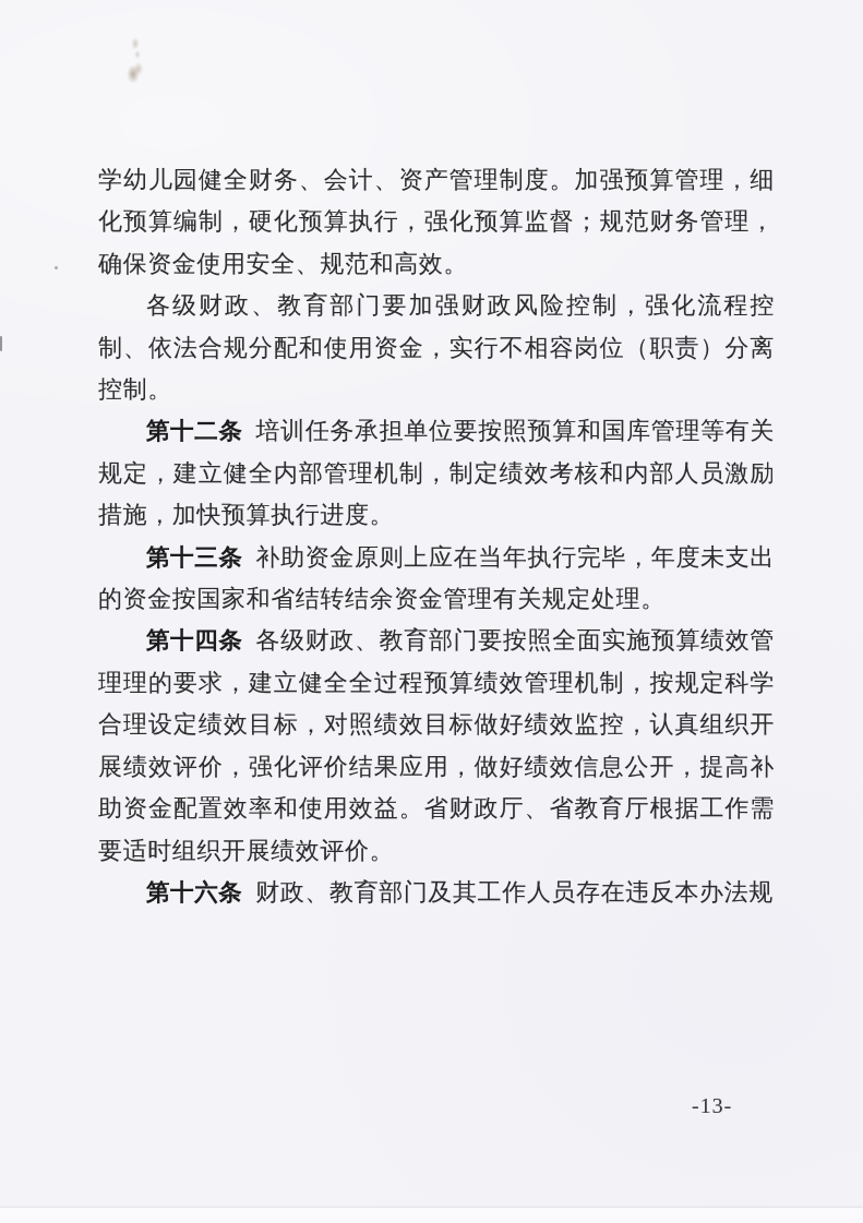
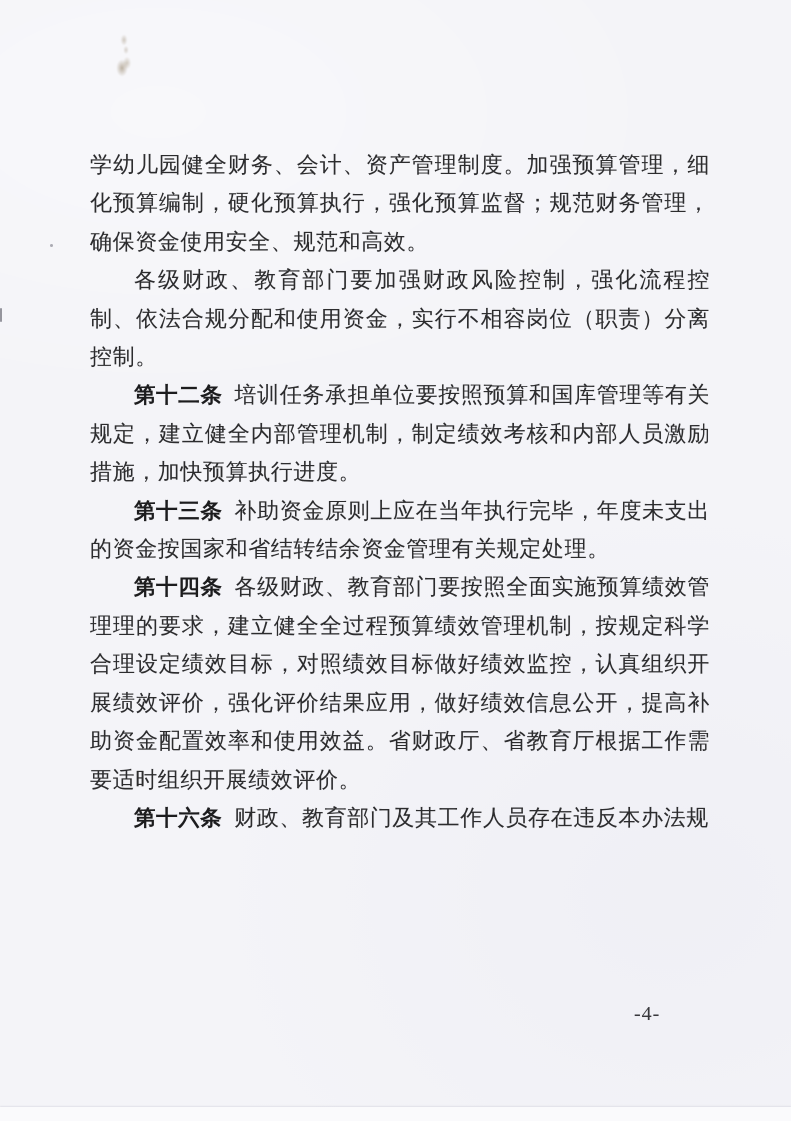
  学幼儿园健全财务、会计、资产管理制度。加强预算管理，细化预算编制，硬化预算执行，强化预算监督；规范财务管理，确保资金使用安全、规范和高效。
  各级财政、教育部门要加强财政风险控制，强化流程控制、依法合规分配和使用资金，实行不相容岗位（职责）分离控制。
  第十二条 培训任务承担单位要按照预算和国库管理等有关规定，建立健全内部管理机制，制定绩效考核和内部人员激励措施，加快预算执行进度。
  第十三条 补助资金原则上应在当年执行完毕，年度未支出的资金按国家和省结转结余资金管理有关规定处理。
  第十四条 各级财政、教育部门要按照全面实施预算绩效管理理的要求，建立健全全过程预算绩效管理机制，按规定科学合理设定绩效目标，对照绩效目标做好绩效监控，认真组织开展绩效评价，强化评价结果应用，做好绩效信息公开，提高补助资金配置效率和使用效益。省财政厅、省教育厅根据工作需要适时组织开展绩效评价。
  第十六条 财政、教育部门及其工作人员存在违反本办法规
- -13-
+ -4-
